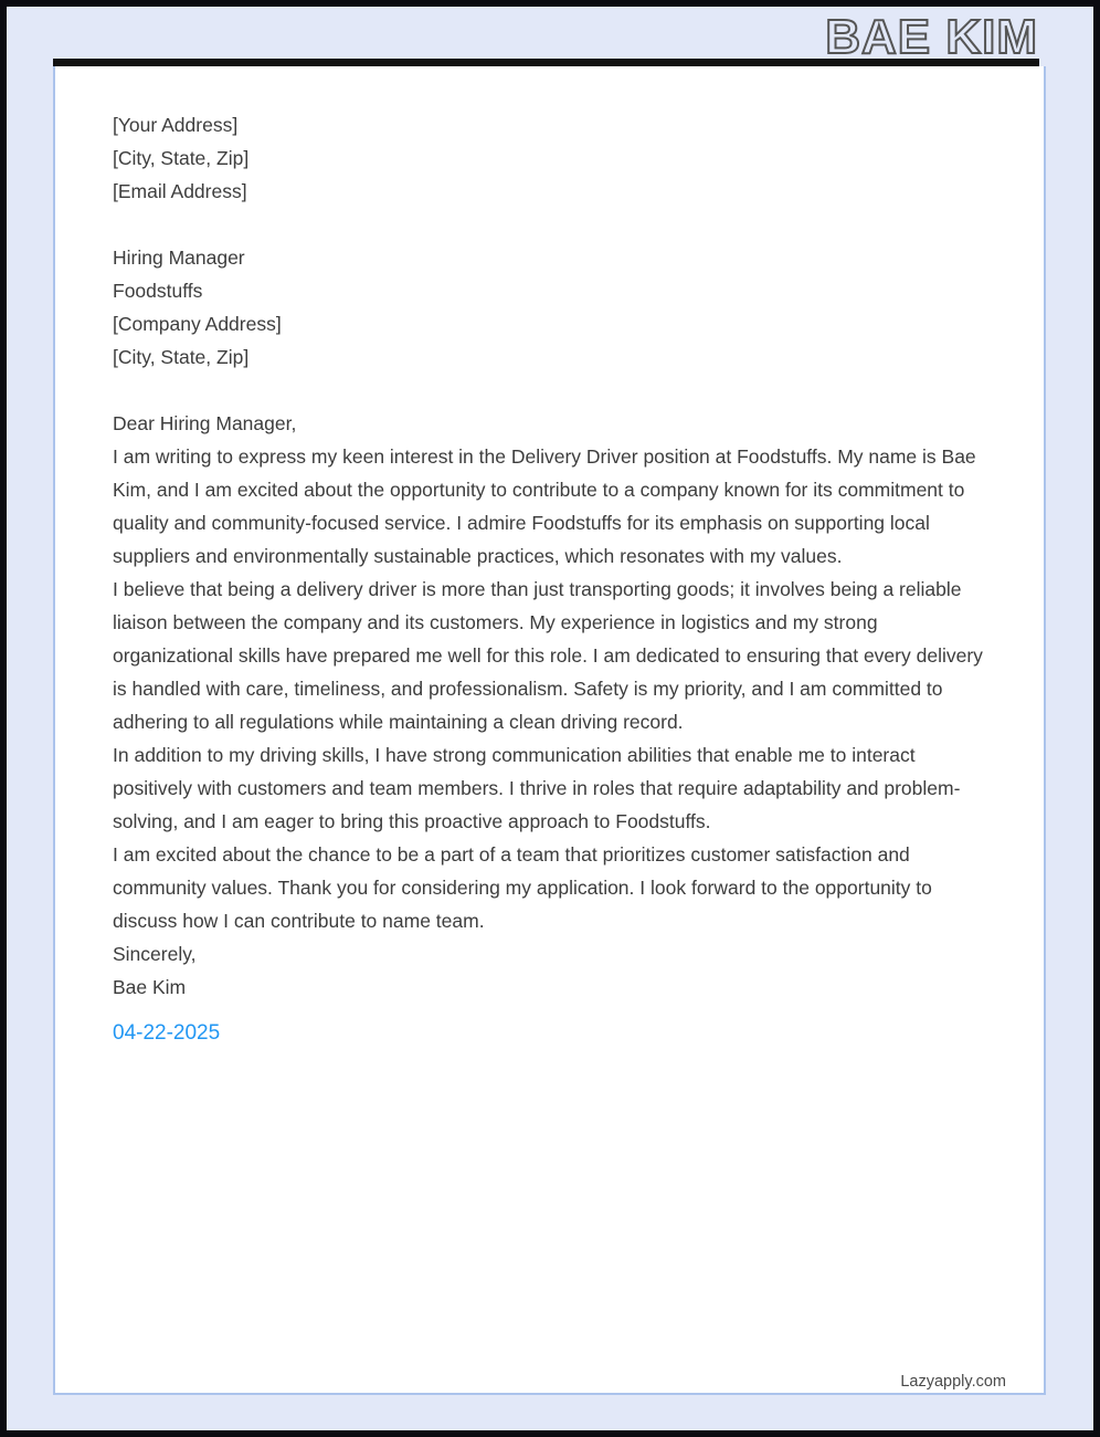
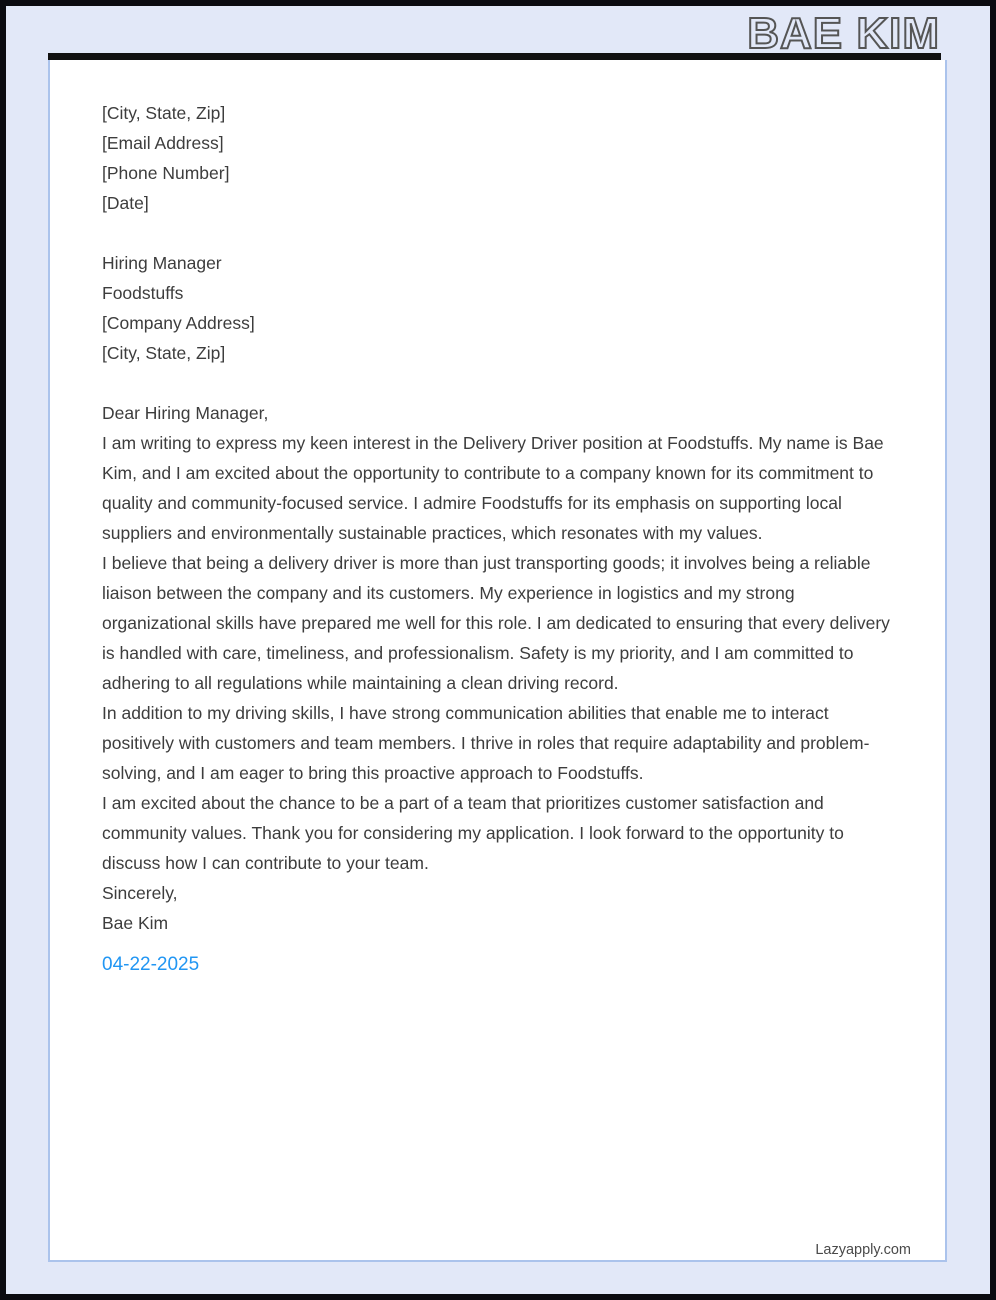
  BAE KIM
- [Your Address]
  [City, State, Zip]
  [Email Address]
+ [Phone Number]
+ [Date]
  Hiring Manager
  Foodstuffs
  [Company Address]
  [City, State, Zip]
  Dear Hiring Manager,
  I am writing to express my keen interest in the Delivery Driver position at Foodstuffs. My name is Bae Kim, and I am excited about the opportunity to contribute to a company known for its commitment to quality and community-focused service. I admire Foodstuffs for its emphasis on supporting local suppliers and environmentally sustainable practices, which resonates with my values.
  I believe that being a delivery driver is more than just transporting goods; it involves being a reliable liaison between the company and its customers. My experience in logistics and my strong organizational skills have prepared me well for this role. I am dedicated to ensuring that every delivery is handled with care, timeliness, and professionalism. Safety is my priority, and I am committed to adhering to all regulations while maintaining a clean driving record.
  In addition to my driving skills, I have strong communication abilities that enable me to interact positively with customers and team members. I thrive in roles that require adaptability and problem-solving, and I am eager to bring this proactive approach to Foodstuffs.
- I am excited about the chance to be a part of a team that prioritizes customer satisfaction and community values. Thank you for considering my application. I look forward to the opportunity to discuss how I can contribute to name team.
+ I am excited about the chance to be a part of a team that prioritizes customer satisfaction and community values. Thank you for considering my application. I look forward to the opportunity to discuss how I can contribute to your team.
  Sincerely,
  Bae Kim
  04-22-2025
  Lazyapply.com
